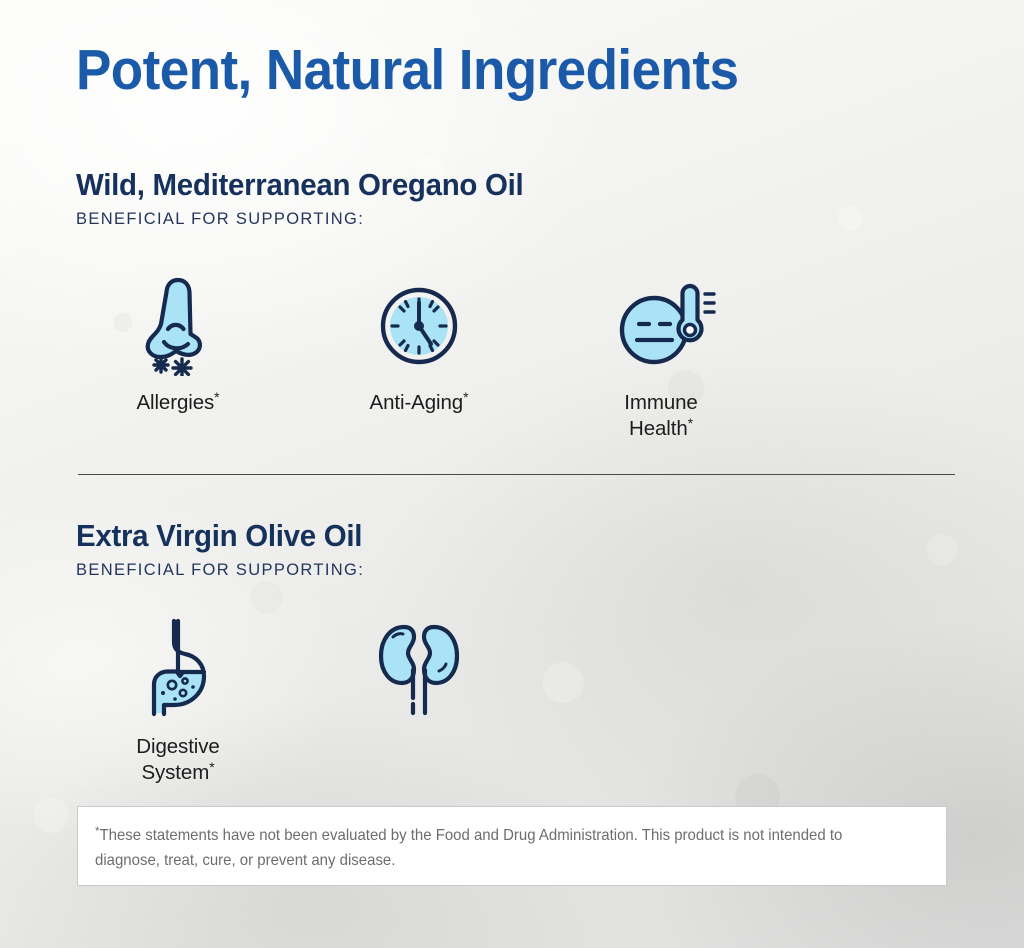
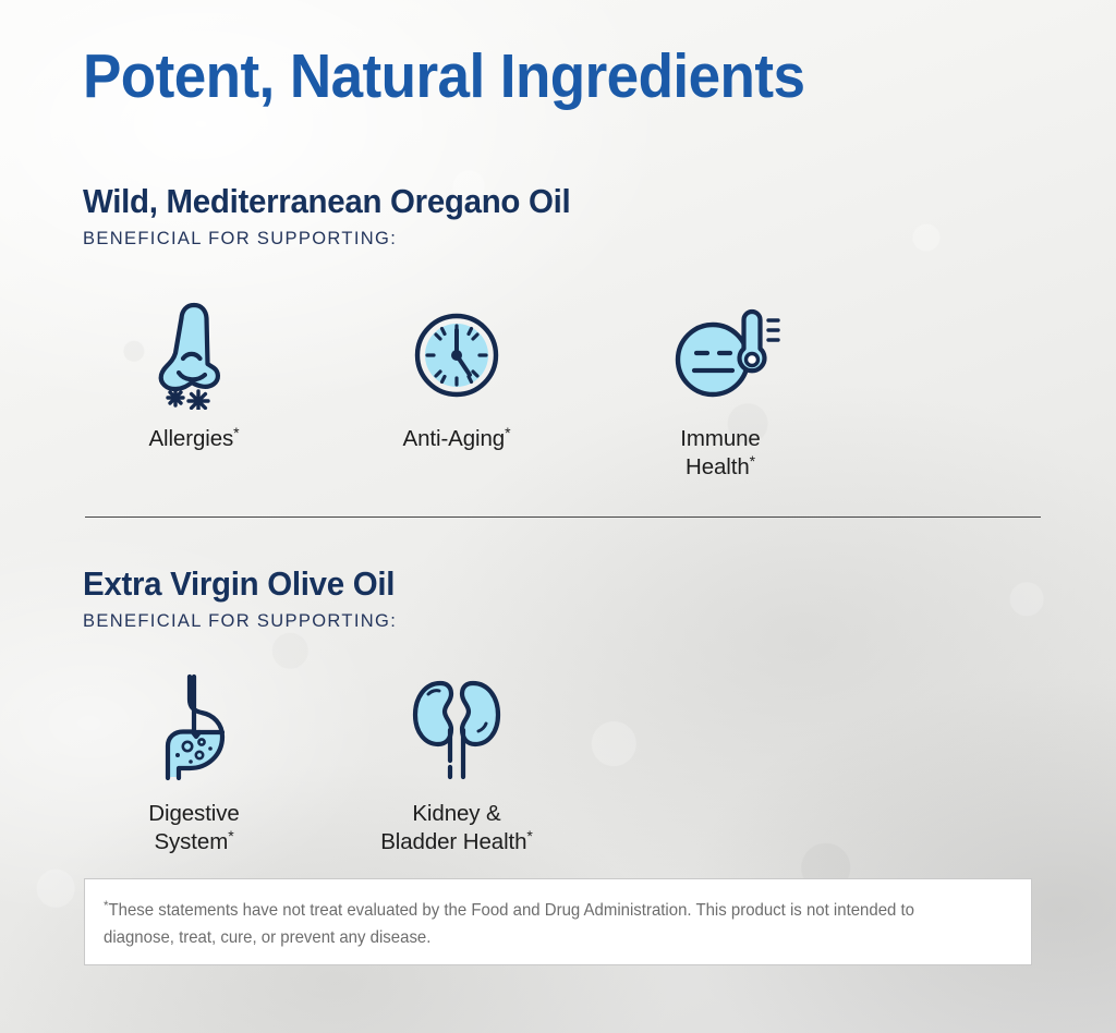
  Potent, Natural Ingredients
  Wild, Mediterranean Oregano Oil
  BENEFICIAL FOR SUPPORTING:
  Allergies*
  Anti-Aging*
  Immune
  Health*
  Extra Virgin Olive Oil
  BENEFICIAL FOR SUPPORTING:
  Digestive
  System*
+ Kidney &
+ Bladder Health*
- *These statements have not been evaluated by the Food and Drug Administration. This product is not intended to diagnose, treat, cure, or prevent any disease.
+ *These statements have not treat evaluated by the Food and Drug Administration. This product is not intended to diagnose, treat, cure, or prevent any disease.
